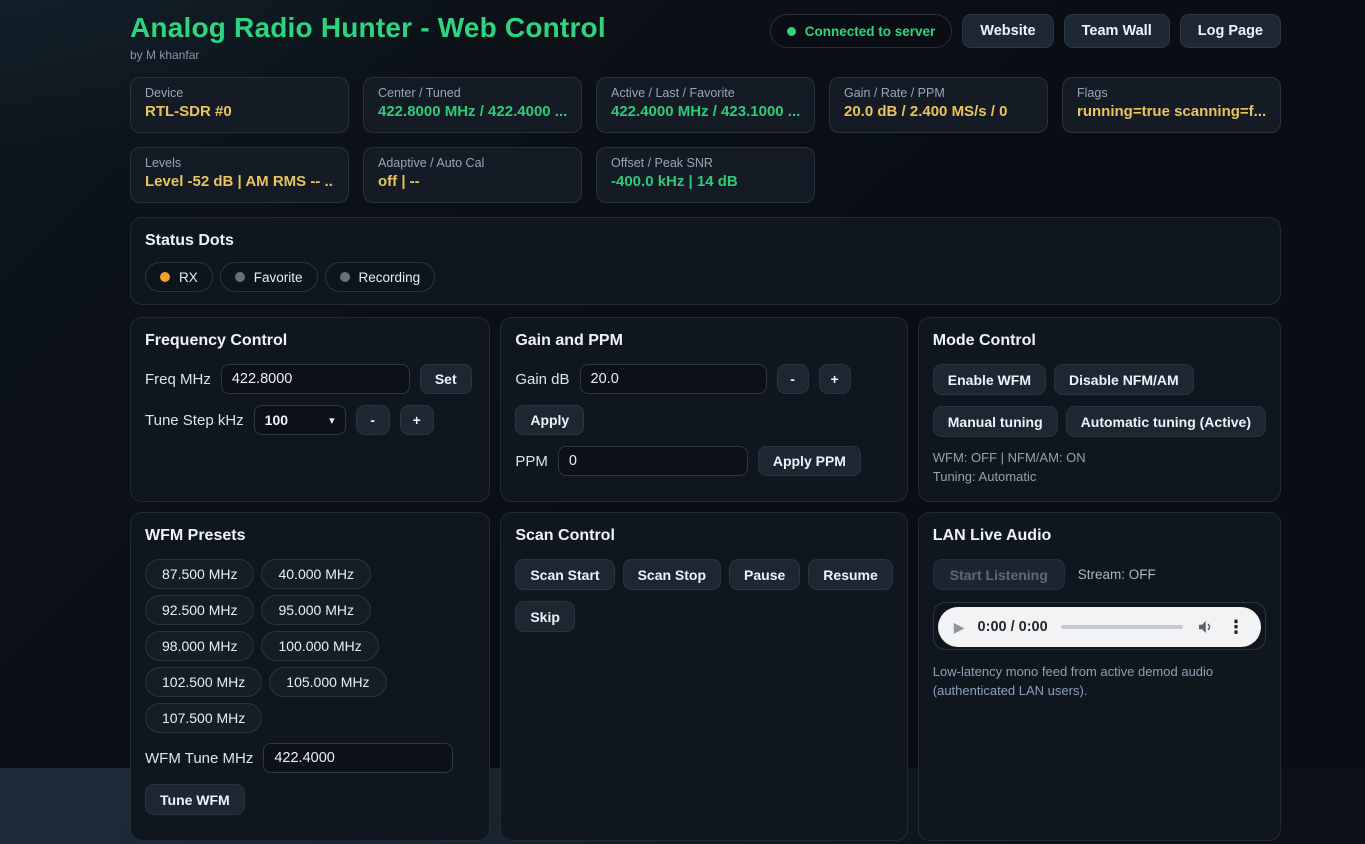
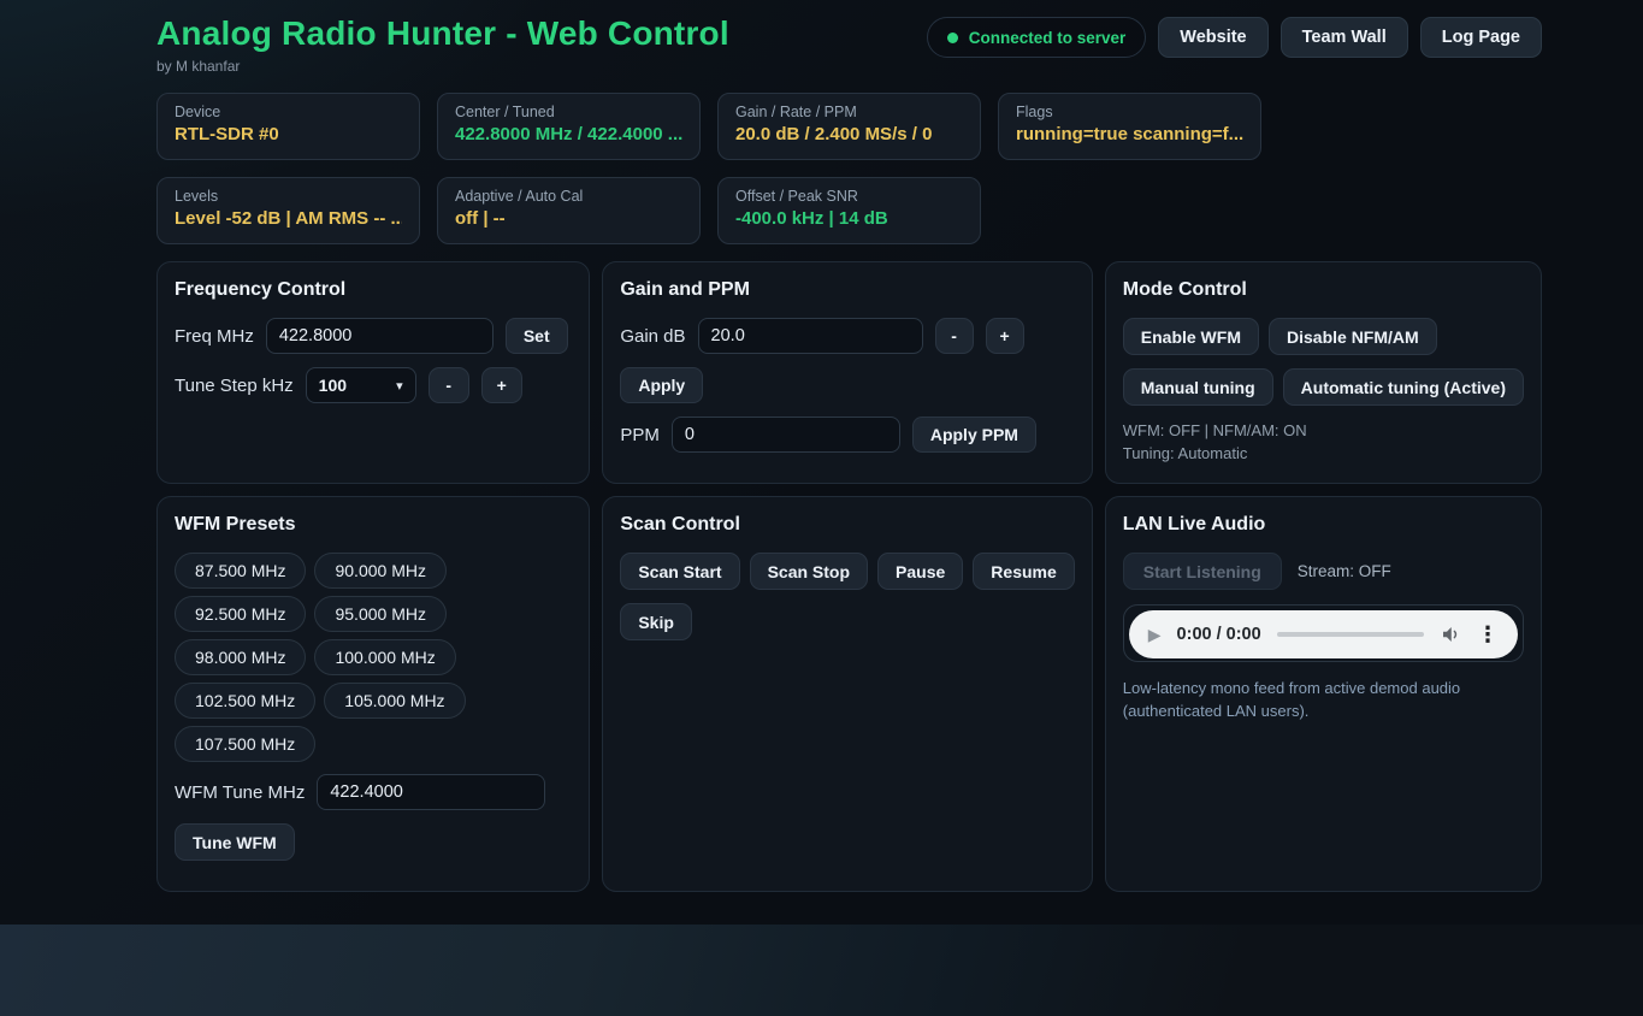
  Analog Radio Hunter - Web Control
  by M khanfar
  Connected to server
  Website
  Team Wall
  Log Page
  Device
  RTL-SDR #0
  Center / Tuned
  422.8000 MHz / 422.4000 ...
- Active / Last / Favorite
- 422.4000 MHz / 423.1000 ...
  Gain / Rate / PPM
  20.0 dB / 2.400 MS/s / 0
  Flags
  running=true scanning=f...
  Levels
  Level -52 dB | AM RMS -- ..
  Adaptive / Auto Cal
  off | --
  Offset / Peak SNR
  -400.0 kHz | 14 dB
- Status Dots
- RX
- Favorite
- Recording
  Frequency Control
  Freq MHz
  422.8000
  Set
  Tune Step kHz
  100
  ▾
  -
  +
  Gain and PPM
  Gain dB
  20.0
  -
  +
  Apply
  PPM
  0
  Apply PPM
  Mode Control
  Enable WFM
  Disable NFM/AM
  Manual tuning
  Automatic tuning (Active)
  WFM: OFF | NFM/AM: ON
  Tuning: Automatic
  WFM Presets
  87.500 MHz
- 40.000 MHz
+ 90.000 MHz
  92.500 MHz
  95.000 MHz
  98.000 MHz
  100.000 MHz
  102.500 MHz
  105.000 MHz
  107.500 MHz
  WFM Tune MHz
  422.4000
  Tune WFM
  Scan Control
  Scan Start
  Scan Stop
  Pause
  Resume
  Skip
  LAN Live Audio
  Start Listening
  Stream: OFF
  ▶
  0:00 / 0:00
  ⋮
  Low-latency mono feed from active demod audio (authenticated LAN users).
